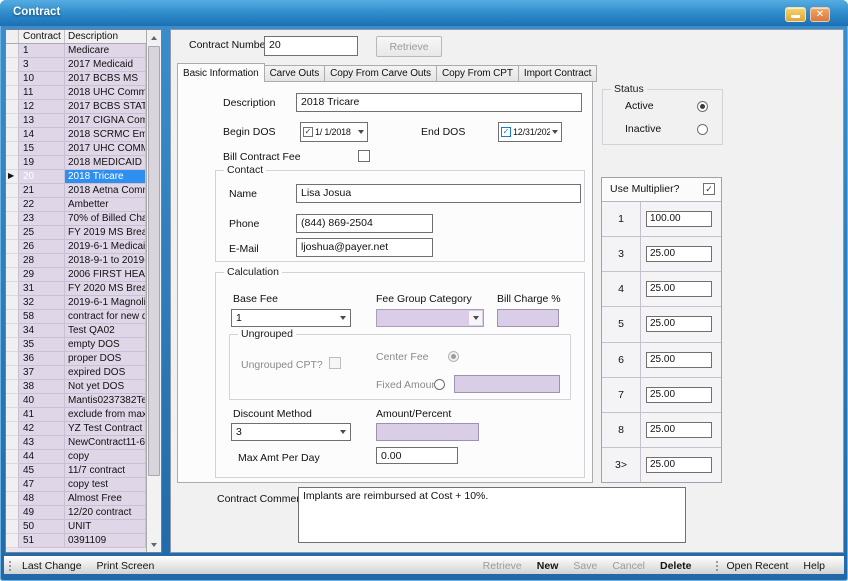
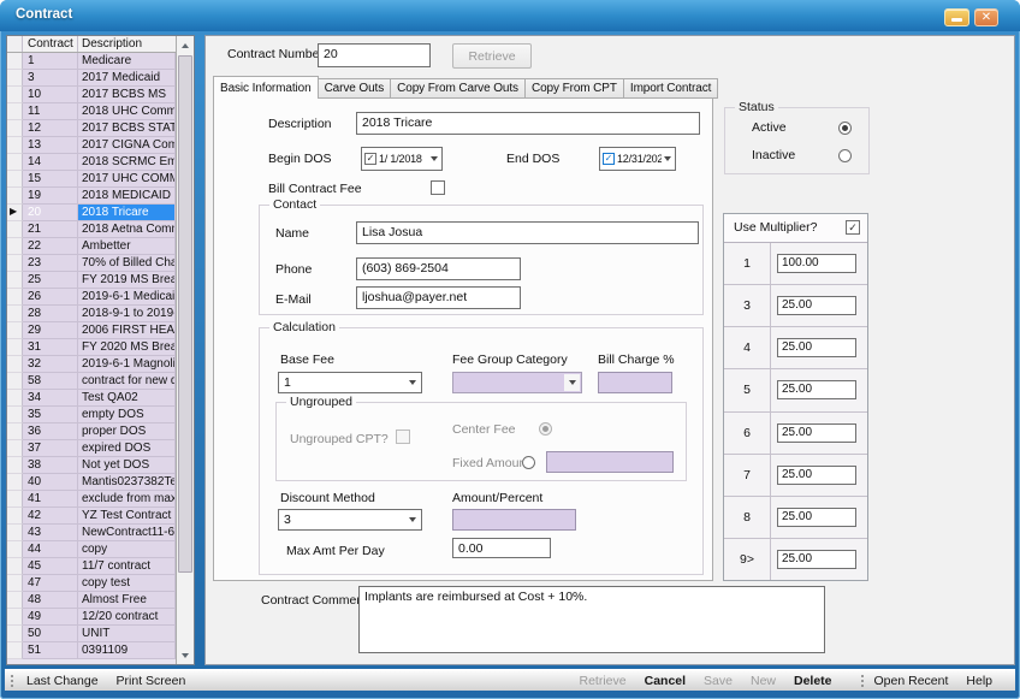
  Contract
  ✕
  Contract
  Description
  1
  Medicare
  3
  2017 Medicaid
  10
  2017 BCBS MS
  11
  2018 UHC Comm
  12
  2017 BCBS STAT
  13
  2017 CIGNA Com
  14
  2018 SCRMC Em
  15
  2017 UHC COMM
  19
  2018 MEDICAID
  ▶
  20
  2018 Tricare
  21
  2018 Aetna Com
  22
  Ambetter
  23
  70% of Billed Cha
  25
  FY 2019 MS Brea
  26
  2019-6-1 Medicai
  28
  2018-9-1 to 2019
  29
  2006 FIRST HEA
  31
  FY 2020 MS Brea
  32
  2019-6-1 Magnoli
  58
  contract for new d
  34
  Test QA02
  35
  empty DOS
  36
  proper DOS
  37
  expired DOS
  38
  Not yet DOS
  40
  Mantis0237382Te
  41
  exclude from max
  42
  YZ Test Contract
  43
  NewContract11-6
  44
  copy
  45
  11/7 contract
  47
  copy test
  48
  Almost Free
  49
  12/20 contract
  50
  UNIT
  51
  0391109
  Contract Numbe
  20
  Retrieve
  Basic Information
  Carve Outs
  Copy From Carve Outs
  Copy From CPT
  Import Contract
  Description
  2018 Tricare
  Begin DOS
  ✓
  1/ 1/2018
  End DOS
  ✓
  12/31/202
  Bill Contract Fee
  Contact
  Name
  Lisa Josua
  Phone
- (844) 869-2504
+ (603) 869-2504
  E-Mail
  ljoshua@payer.net
  Calculation
  Base Fee
  1
  Fee Group Category
  Bill Charge %
  Ungrouped
  Ungrouped CPT?
  Center Fee
  Fixed Amou
  Discount Method
  3
  Amount/Percent
  Max Amt Per Day
  0.00
  Status
  Active
  Inactive
  Use Multiplier?
  ✓
  1
  100.00
  3
  25.00
  4
  25.00
  5
  25.00
  6
  25.00
  7
  25.00
  8
  25.00
- 3>
+ 9>
  25.00
  Contract Comme
  Implants are reimbursed at Cost + 10%.
  Last Change
  Print Screen
  Retrieve
- New
+ Cancel
  Save
- Cancel
+ New
  Delete
  Open Recent
  Help
